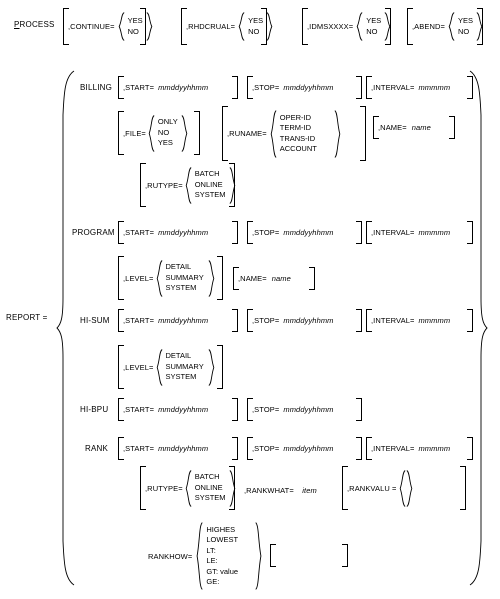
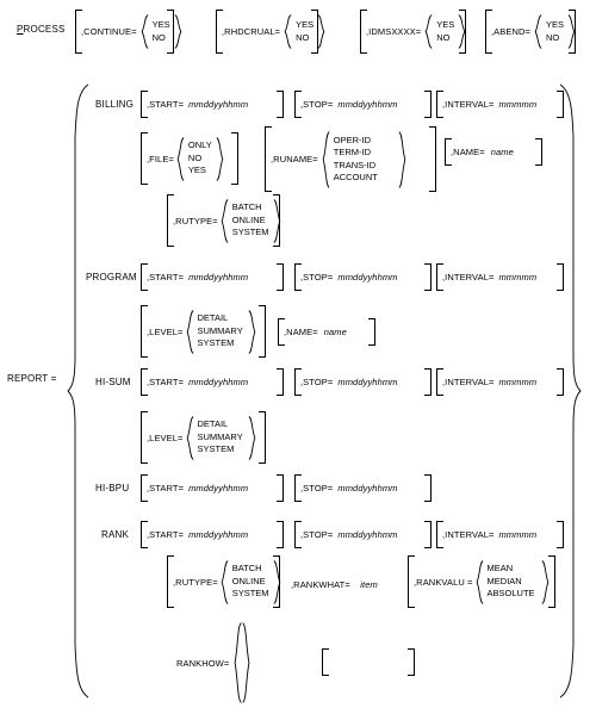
  PROCESS
  ,CONTINUE=
  YES
  NO
  ,RHDCRUAL=
  YES
  NO
  ,IDMSXXXX=
  YES
  NO
  ,ABEND=
  YES
  NO
  REPORT =
  BILLING
  ,START=
  mmddyyhhmm
  ,STOP=
  mmddyyhhmm
  ,INTERVAL=
  mmmmm
  ,FILE=
  ONLY
  NO
  YES
  ,RUNAME=
  OPER-ID
  TERM-ID
  TRANS-ID
  ACCOUNT
  ,NAME=
  name
  ,RUTYPE=
  BATCH
  ONLINE
  SYSTEM
  PROGRAM
  ,START=
  mmddyyhhmm
  ,STOP=
  mmddyyhhmm
  ,INTERVAL=
  mmmmm
  ,LEVEL=
  DETAIL
  SUMMARY
  SYSTEM
  ,NAME=
  name
  HI-SUM
  ,START=
  mmddyyhhmm
  ,STOP=
  mmddyyhhmm
  ,INTERVAL=
  mmmmm
  ,LEVEL=
  DETAIL
  SUMMARY
  SYSTEM
  HI-BPU
  ,START=
  mmddyyhhmm
  ,STOP=
  mmddyyhhmm
  RANK
  ,START=
  mmddyyhhmm
  ,STOP=
  mmddyyhhmm
  ,INTERVAL=
  mmmmm
  ,RUTYPE=
  BATCH
  ONLINE
  SYSTEM
  ,RANKWHAT= item
  ,RANKVALU =
+ MEAN
+ MEDIAN
+ ABSOLUTE
  RANKHOW=
- HIGHES
- LOWEST
- LT:
- LE:
- GT: value
- GE:
